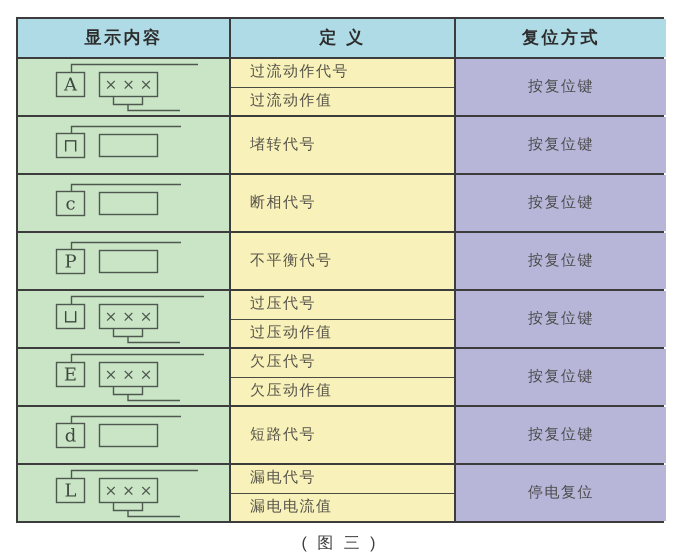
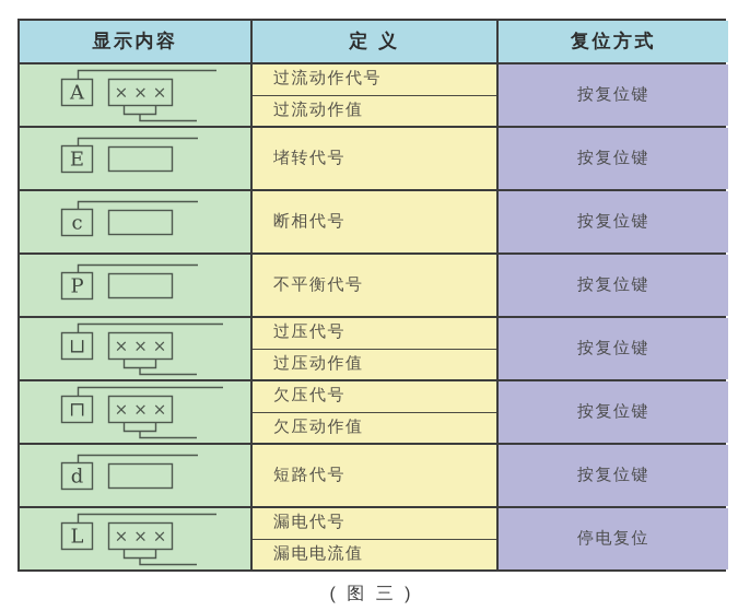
  显示内容
  定 义
  复位方式
  A
  ×××
  过流动作代号
  过流动作值
  按复位键
- ⊓
+ E
  堵转代号
  按复位键
  c
  断相代号
  按复位键
  P
  不平衡代号
  按复位键
  ⊔
  ×××
  过压代号
  过压动作值
  按复位键
- E
+ ⊓
  ×××
  欠压代号
  欠压动作值
  按复位键
  d
  短路代号
  按复位键
  L
  ×××
  漏电代号
  漏电电流值
  停电复位
  ( 图 三 )
